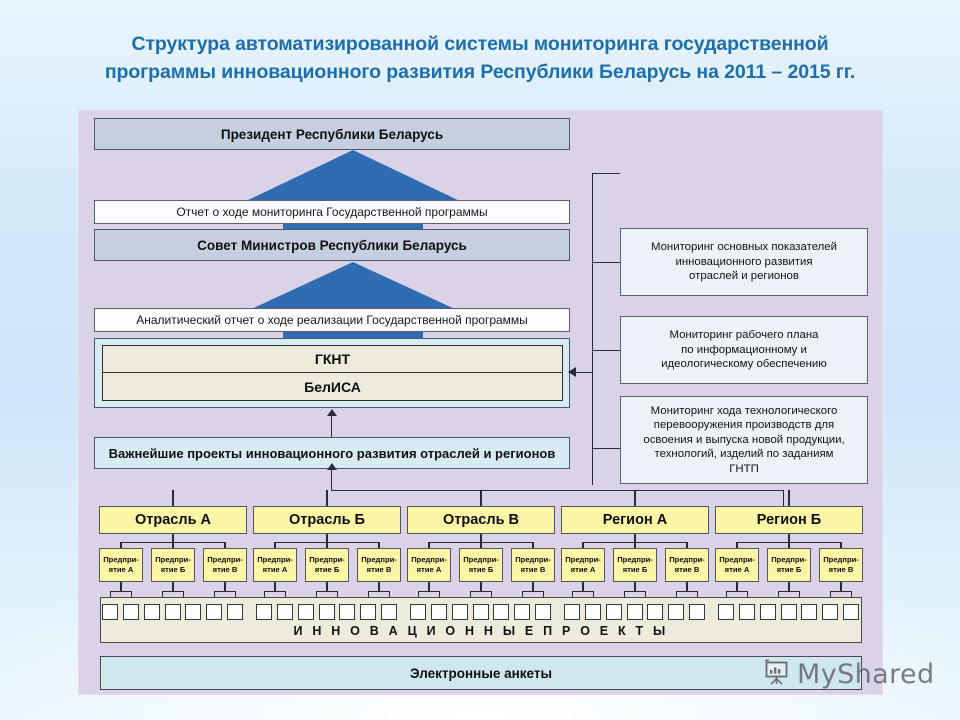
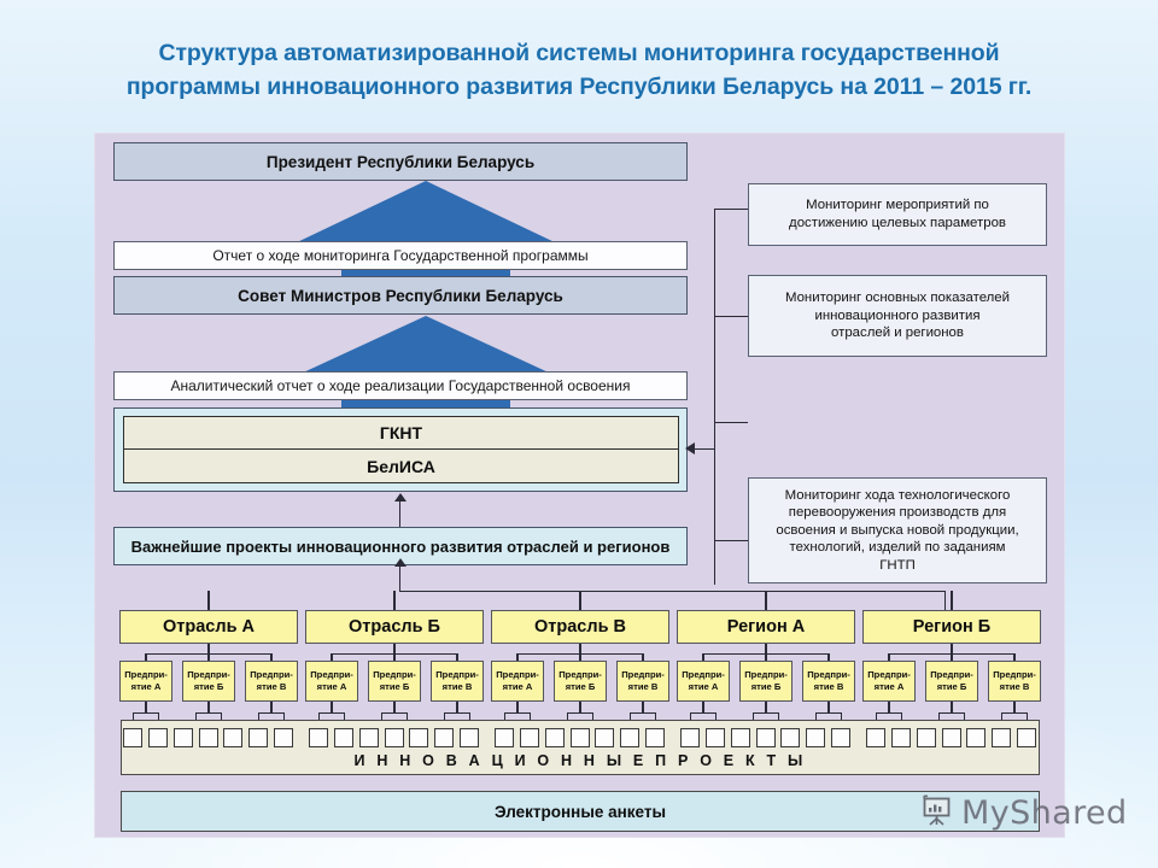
  Структура автоматизированной системы мониторинга государственной
  программы инновационного развития Республики Беларусь на 2011 – 2015 гг.
  Президент Республики Беларусь
  Отчет о ходе мониторинга Государственной программы
  Совет Министров Республики Беларусь
- Аналитический отчет о ходе реализации Государственной программы
+ Аналитический отчет о ходе реализации Государственной освоения
  ГКНТ
  БелИСА
  Важнейшие проекты инновационного развития отраслей и регионов
+ Мониторинг мероприятий по
+ достижению целевых параметров
  Мониторинг основных показателей
  инновационного развития
  отраслей и регионов
- Мониторинг рабочего плана
- по информационному и
- идеологическому обеспечению
  Мониторинг хода технологического
  перевооружения производств для
  освоения и выпуска новой продукции,
  технологий, изделий по заданиям
  ГНТП
  Отрасль А
  Предпри-
  ятие А
  Предпри-
  ятие Б
  Предпри-
  ятие В
  Отрасль Б
  Предпри-
  ятие А
  Предпри-
  ятие Б
  Предпри-
  ятие В
  Отрасль В
  Предпри-
  ятие А
  Предпри-
  ятие Б
  Предпри-
  ятие В
  Регион А
  Предпри-
  ятие А
  Предпри-
  ятие Б
  Предпри-
  ятие В
  Регион Б
  Предпри-
  ятие А
  Предпри-
  ятие Б
  Предпри-
  ятие В
  И Н Н О В А Ц И О Н Н Ы Е П Р О Е К Т Ы
  Электронные анкеты
  MyShared
